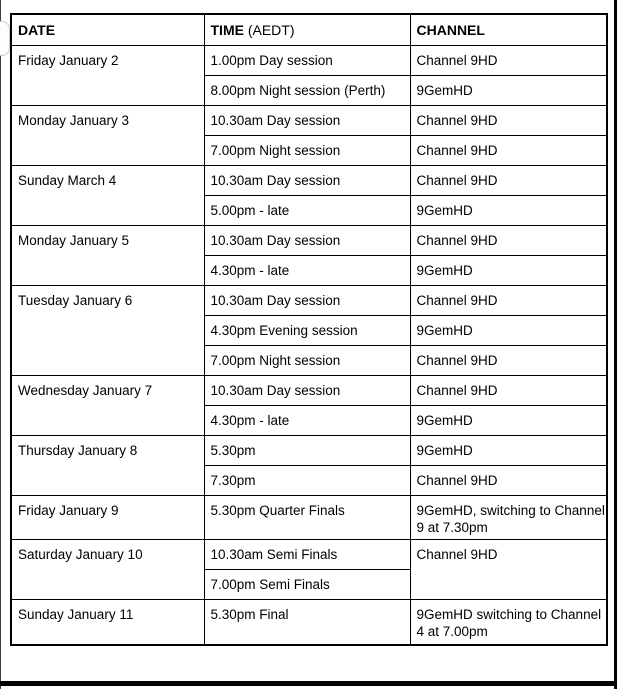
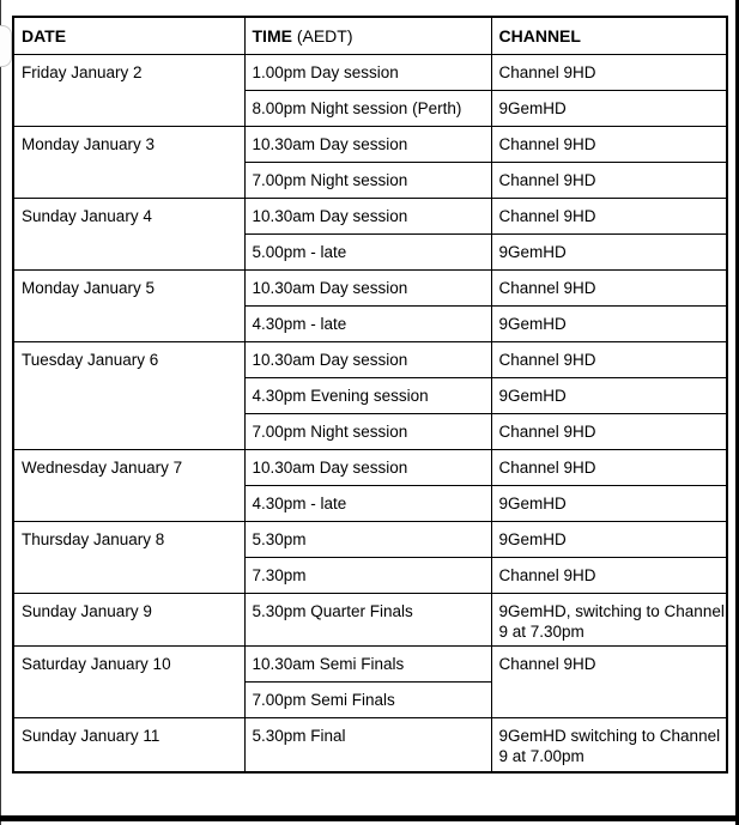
  DATE	TIME (AEDT)	CHANNEL
  Friday January 2	1.00pm Day session	Channel 9HD
  8.00pm Night session (Perth)	9GemHD
  Monday January 3	10.30am Day session	Channel 9HD
  7.00pm Night session	Channel 9HD
- Sunday March 4	10.30am Day session	Channel 9HD
+ Sunday January 4	10.30am Day session	Channel 9HD
  5.00pm - late	9GemHD
  Monday January 5	10.30am Day session	Channel 9HD
  4.30pm - late	9GemHD
  Tuesday January 6	10.30am Day session	Channel 9HD
  4.30pm Evening session	9GemHD
  7.00pm Night session	Channel 9HD
  Wednesday January 7	10.30am Day session	Channel 9HD
  4.30pm - late	9GemHD
  Thursday January 8	5.30pm	9GemHD
  7.30pm	Channel 9HD
- Friday January 9	5.30pm Quarter Finals	9GemHD, switching to Channel 9 at 7.30pm
+ Sunday January 9	5.30pm Quarter Finals	9GemHD, switching to Channel 9 at 7.30pm
  Saturday January 10	10.30am Semi Finals	Channel 9HD
  7.00pm Semi Finals
- Sunday January 11	5.30pm Final	9GemHD switching to Channel 4 at 7.00pm
+ Sunday January 11	5.30pm Final	9GemHD switching to Channel 9 at 7.00pm
